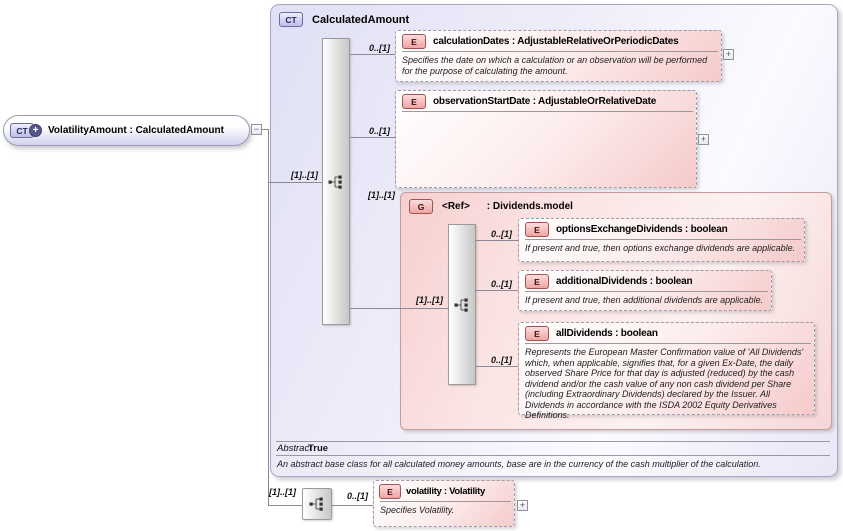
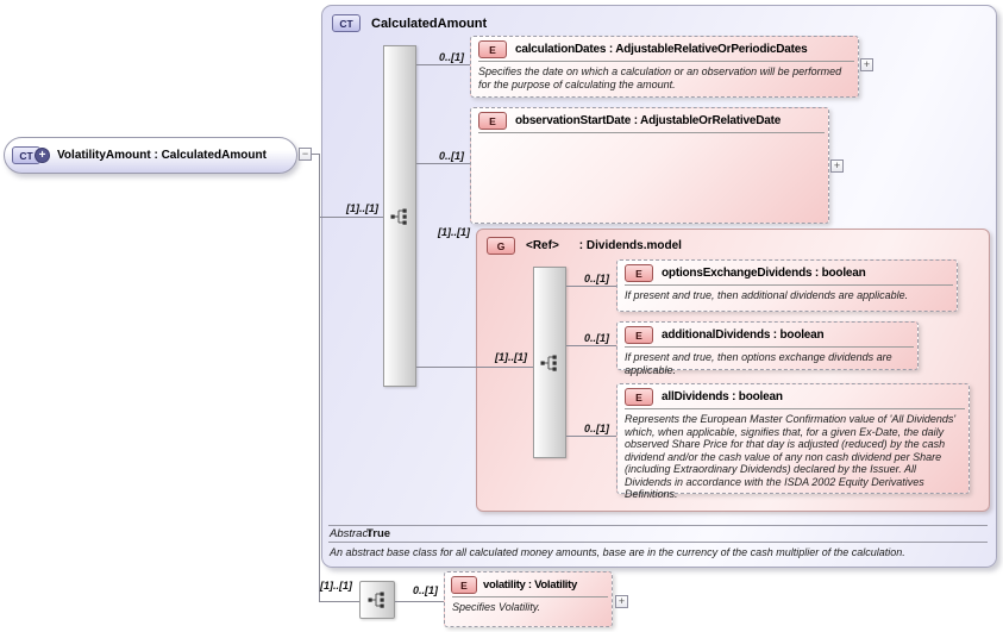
  CT
  CalculatedAmount
  G
  <Ref>
  : Dividends.model
  [1]..[1]
  0..[1]
  0..[1]
  [1]..[1]
  [1]..[1]
  0..[1]
  0..[1]
  0..[1]
  [1]..[1]
  0..[1]
  E
  calculationDates : AdjustableRelativeOrPeriodicDates
  Specifies the date on which a calculation or an observation will be performed for the purpose of calculating the amount.
  E
  observationStartDate : AdjustableOrRelativeDate
  E
  optionsExchangeDividends : boolean
- If present and true, then options exchange dividends are applicable.
+ If present and true, then additional dividends are applicable.
  E
  additionalDividends : boolean
- If present and true, then additional dividends are applicable.
+ If present and true, then options exchange dividends are applicable.
  E
  allDividends : boolean
  Represents the European Master Confirmation value of 'All Dividends' which, when applicable, signifies that, for a given Ex-Date, the daily observed Share Price for that day is adjusted (reduced) by the cash dividend and/or the cash value of any non cash dividend per Share (including Extraordinary Dividends) declared by the Issuer. All Dividends in accordance with the ISDA 2002 Equity Derivatives Definitions.
  E
  volatility : Volatility
  Specifies Volatility.
  Abstract
  True
  An abstract base class for all calculated money amounts, base are in the currency of the cash multiplier of the calculation.
  CT
  +
  VolatilityAmount : CalculatedAmount
  −
  +
  +
  +
